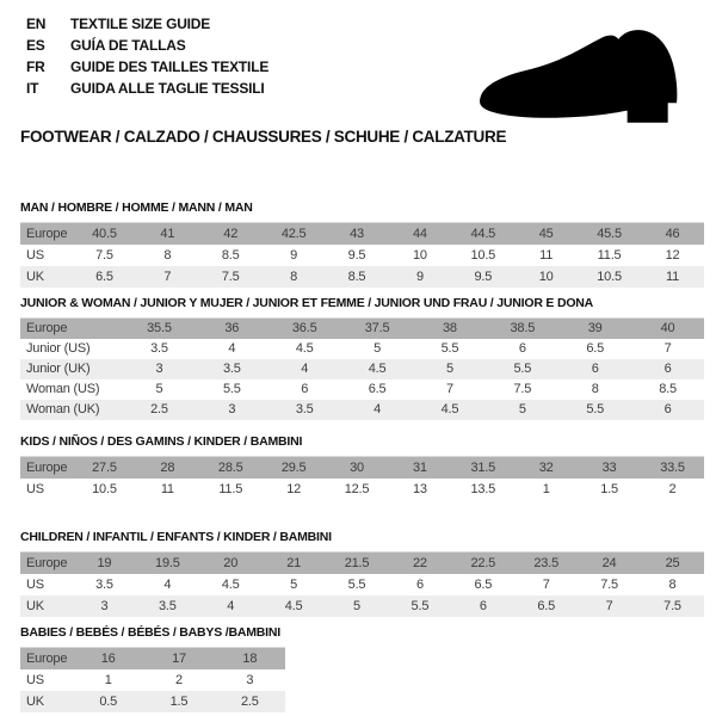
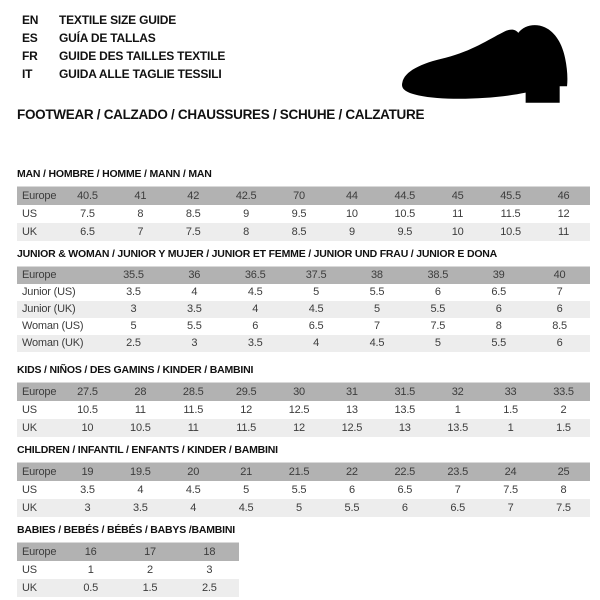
  EN
  TEXTILE SIZE GUIDE
  ES
  GUÍA DE TALLAS
  FR
  GUIDE DES TAILLES TEXTILE
  IT
  GUIDA ALLE TAGLIE TESSILI
  FOOTWEAR / CALZADO / CHAUSSURES / SCHUHE / CALZATURE
  MAN / HOMBRE / HOMME / MANN / MAN
- Europe	40.5	41	42	42.5	43	44	44.5	45	45.5	46
+ Europe	40.5	41	42	42.5	70	44	44.5	45	45.5	46
  US	7.5	8	8.5	9	9.5	10	10.5	11	11.5	12
  UK	6.5	7	7.5	8	8.5	9	9.5	10	10.5	11
  JUNIOR & WOMAN / JUNIOR Y MUJER / JUNIOR ET FEMME / JUNIOR UND FRAU / JUNIOR E DONA
  Europe	35.5	36	36.5	37.5	38	38.5	39	40
  Junior (US)	3.5	4	4.5	5	5.5	6	6.5	7
  Junior (UK)	3	3.5	4	4.5	5	5.5	6	6
  Woman (US)	5	5.5	6	6.5	7	7.5	8	8.5
  Woman (UK)	2.5	3	3.5	4	4.5	5	5.5	6
  KIDS / NIÑOS / DES GAMINS / KINDER / BAMBINI
  Europe	27.5	28	28.5	29.5	30	31	31.5	32	33	33.5
  US	10.5	11	11.5	12	12.5	13	13.5	1	1.5	2
+ UK	10	10.5	11	11.5	12	12.5	13	13.5	1	1.5
  CHILDREN / INFANTIL / ENFANTS / KINDER / BAMBINI
  Europe	19	19.5	20	21	21.5	22	22.5	23.5	24	25
  US	3.5	4	4.5	5	5.5	6	6.5	7	7.5	8
  UK	3	3.5	4	4.5	5	5.5	6	6.5	7	7.5
  BABIES / BEBÉS / BÉBÉS / BABYS /BAMBINI
  Europe	16	17	18
  US	1	2	3
  UK	0.5	1.5	2.5
